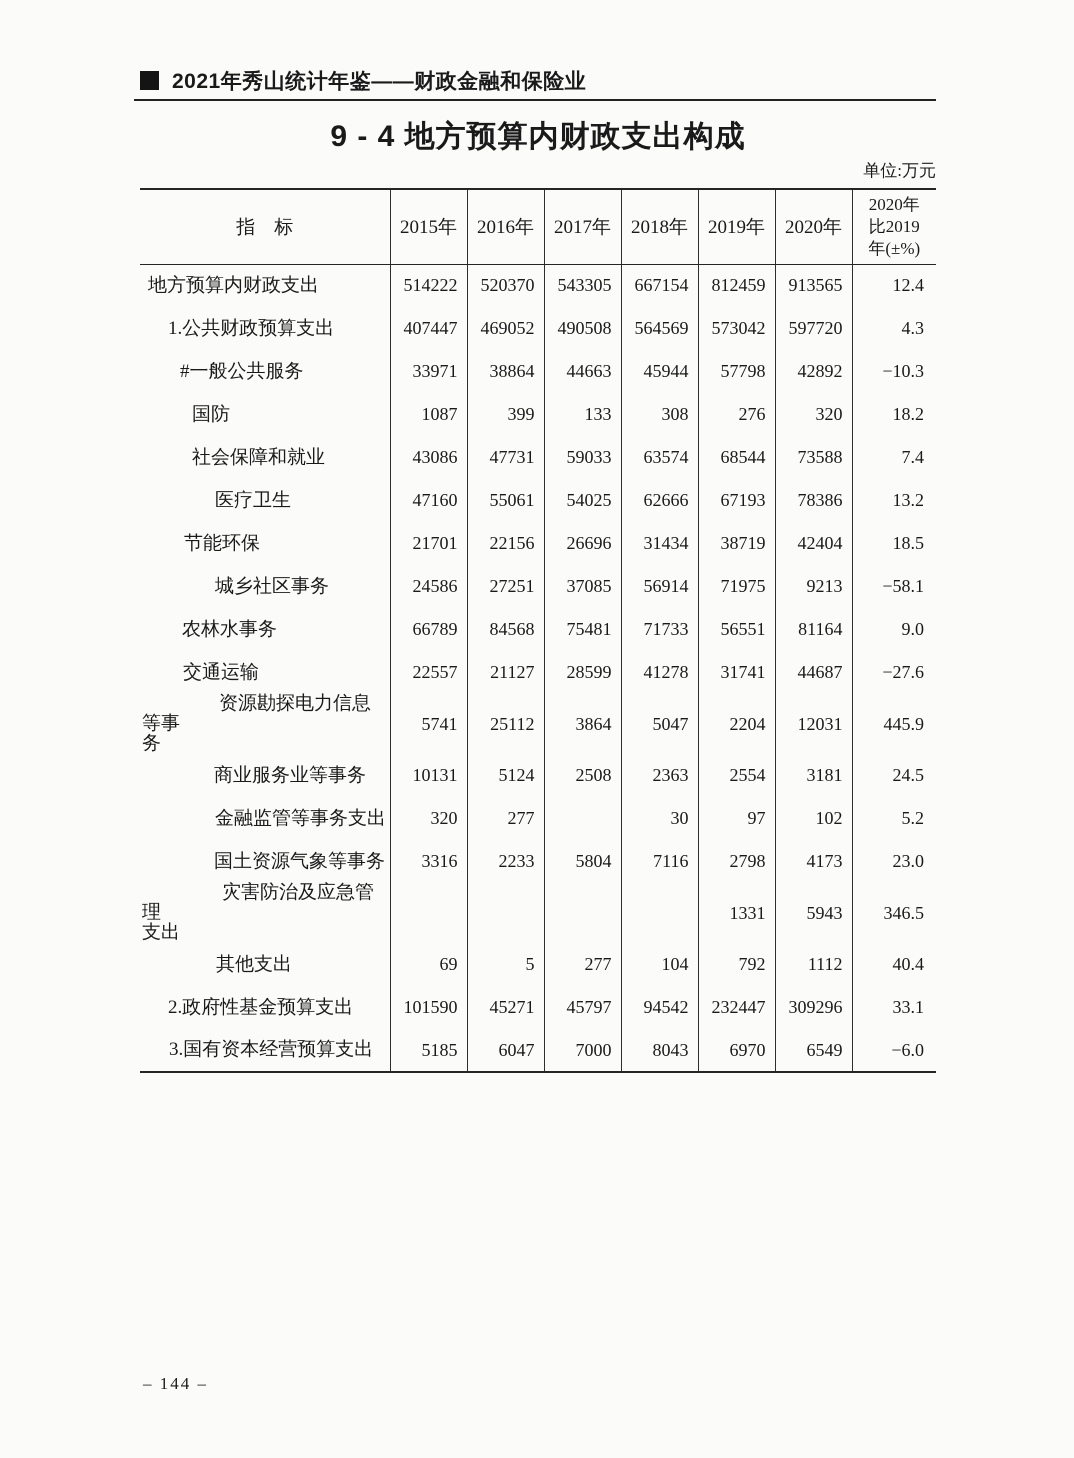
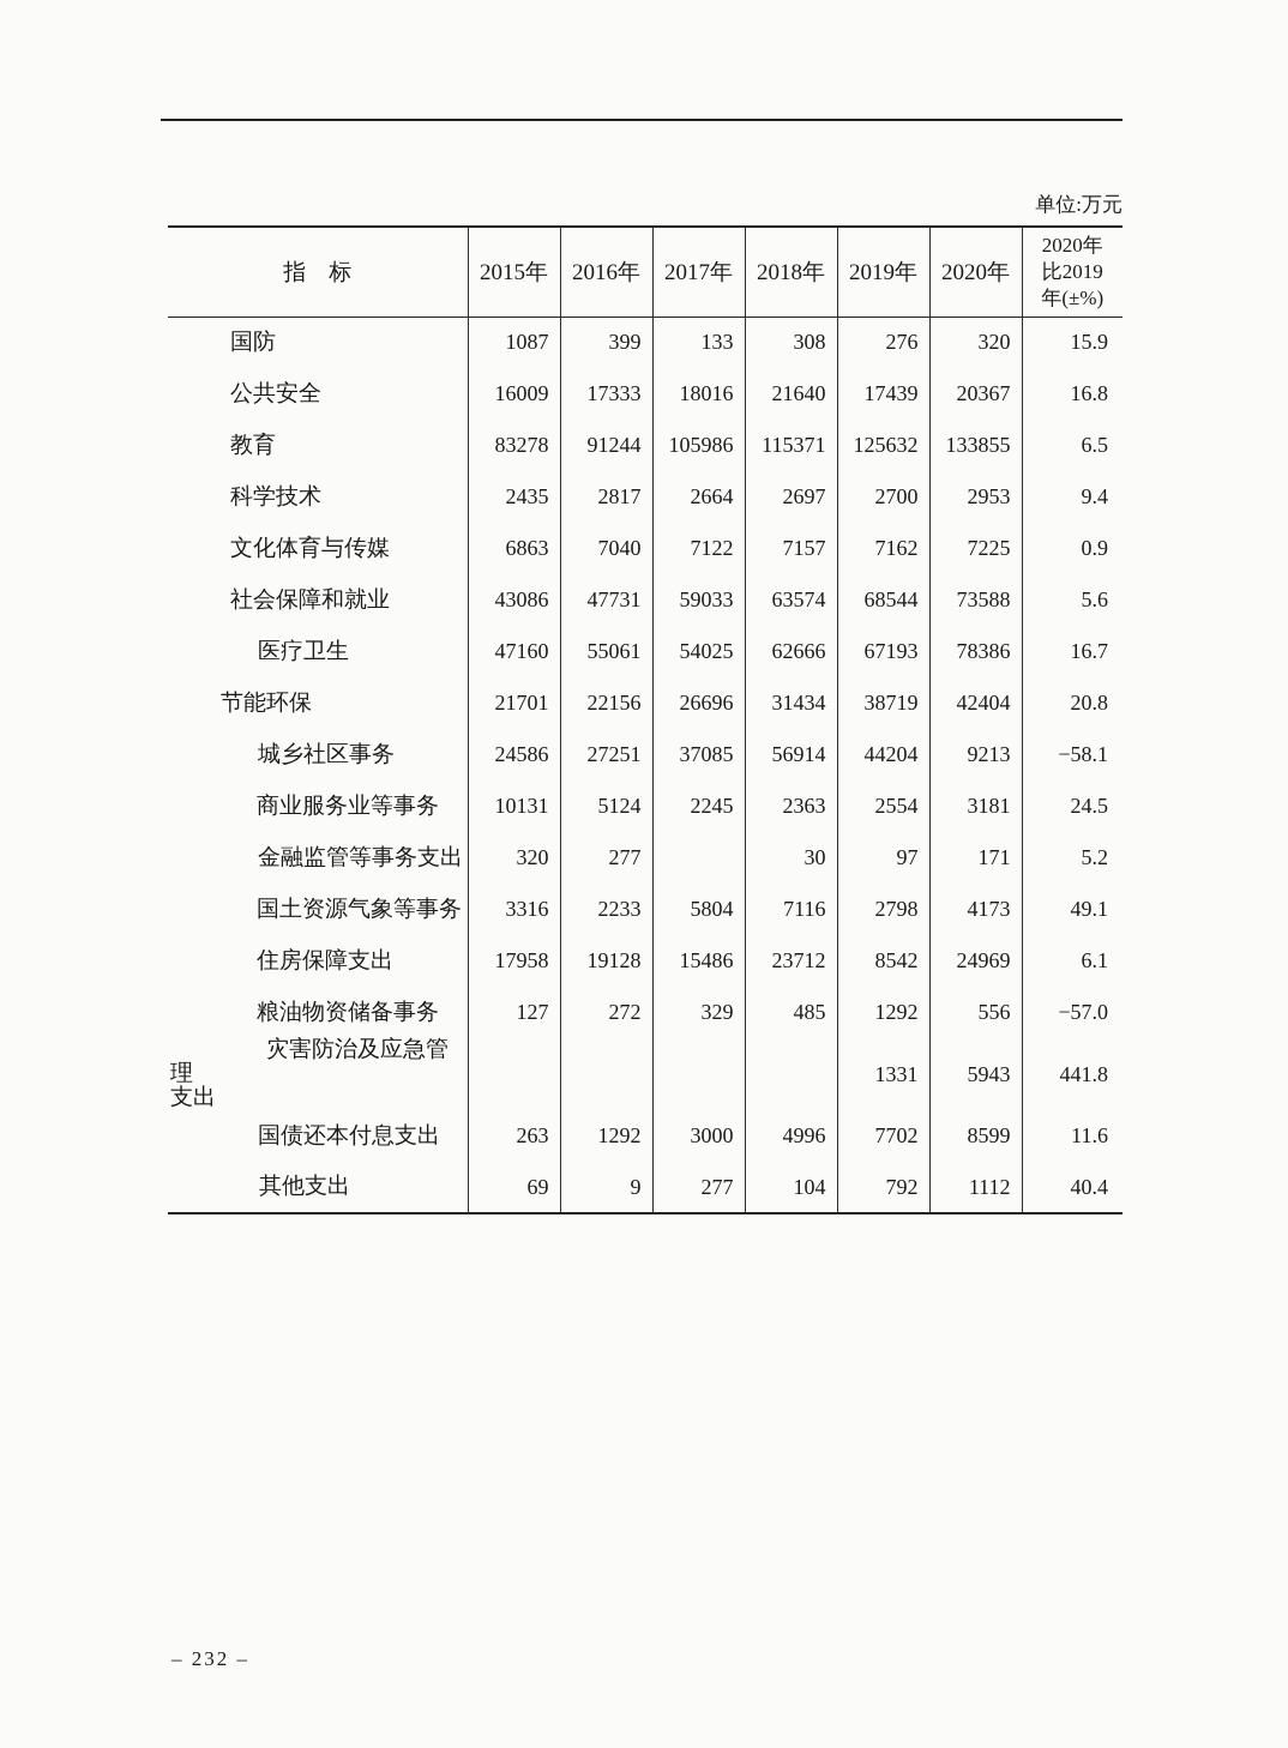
- 2021年秀山统计年鉴——财政金融和保险业
- 9 - 4 地方预算内财政支出构成
  单位:万元
  指 标	2015年	2016年	2017年	2018年	2019年	2020年	2020年 比2019 年(±%)
- 地方预算内财政支出	514222	520370	543305	667154	812459	913565	12.4
- 1.公共财政预算支出	407447	469052	490508	564569	573042	597720	4.3
- #一般公共服务	33971	38864	44663	45944	57798	42892	−10.3
- 国防	1087	399	133	308	276	320	18.2
+ 国防	1087	399	133	308	276	320	15.9
+ 公共安全	16009	17333	18016	21640	17439	20367	16.8
+ 教育	83278	91244	105986	115371	125632	133855	6.5
+ 科学技术	2435	2817	2664	2697	2700	2953	9.4
+ 文化体育与传媒	6863	7040	7122	7157	7162	7225	0.9
- 社会保障和就业	43086	47731	59033	63574	68544	73588	7.4
+ 社会保障和就业	43086	47731	59033	63574	68544	73588	5.6
- 医疗卫生	47160	55061	54025	62666	67193	78386	13.2
+ 医疗卫生	47160	55061	54025	62666	67193	78386	16.7
- 节能环保	21701	22156	26696	31434	38719	42404	18.5
+ 节能环保	21701	22156	26696	31434	38719	42404	20.8
- 城乡社区事务	24586	27251	37085	56914	71975	9213	−58.1
+ 城乡社区事务	24586	27251	37085	56914	44204	9213	−58.1
- 农林水事务	66789	84568	75481	71733	56551	81164	9.0
- 交通运输	22557	21127	28599	41278	31741	44687	−27.6
- 资源勘探电力信息等事 务	5741	25112	3864	5047	2204	12031	445.9
- 商业服务业等事务	10131	5124	2508	2363	2554	3181	24.5
+ 商业服务业等事务	10131	5124	2245	2363	2554	3181	24.5
- 金融监管等事务支出	320	277		30	97	102	5.2
+ 金融监管等事务支出	320	277		30	97	171	5.2
- 国土资源气象等事务	3316	2233	5804	7116	2798	4173	23.0
+ 国土资源气象等事务	3316	2233	5804	7116	2798	4173	49.1
+ 住房保障支出	17958	19128	15486	23712	8542	24969	6.1
+ 粮油物资储备事务	127	272	329	485	1292	556	−57.0
- 灾害防治及应急管理 支出					1331	5943	346.5
+ 灾害防治及应急管理 支出					1331	5943	441.8
+ 国债还本付息支出	263	1292	3000	4996	7702	8599	11.6
- 其他支出	69	5	277	104	792	1112	40.4
+ 其他支出	69	9	277	104	792	1112	40.4
- 2.政府性基金预算支出	101590	45271	45797	94542	232447	309296	33.1
- 3.国有资本经营预算支出	5185	6047	7000	8043	6970	6549	−6.0
- – 144 –
+ – 232 –
